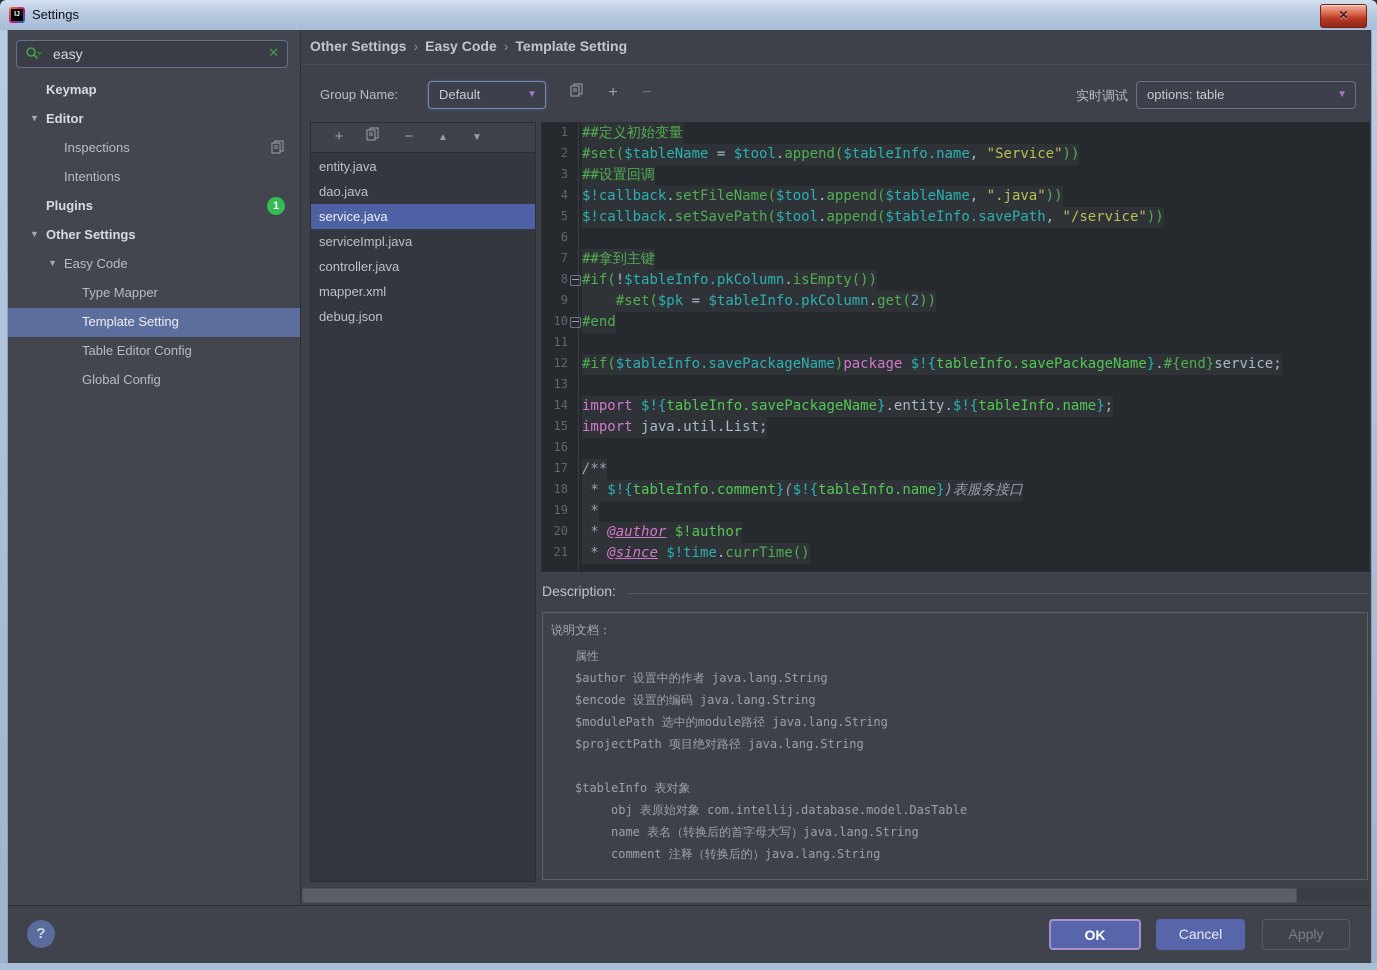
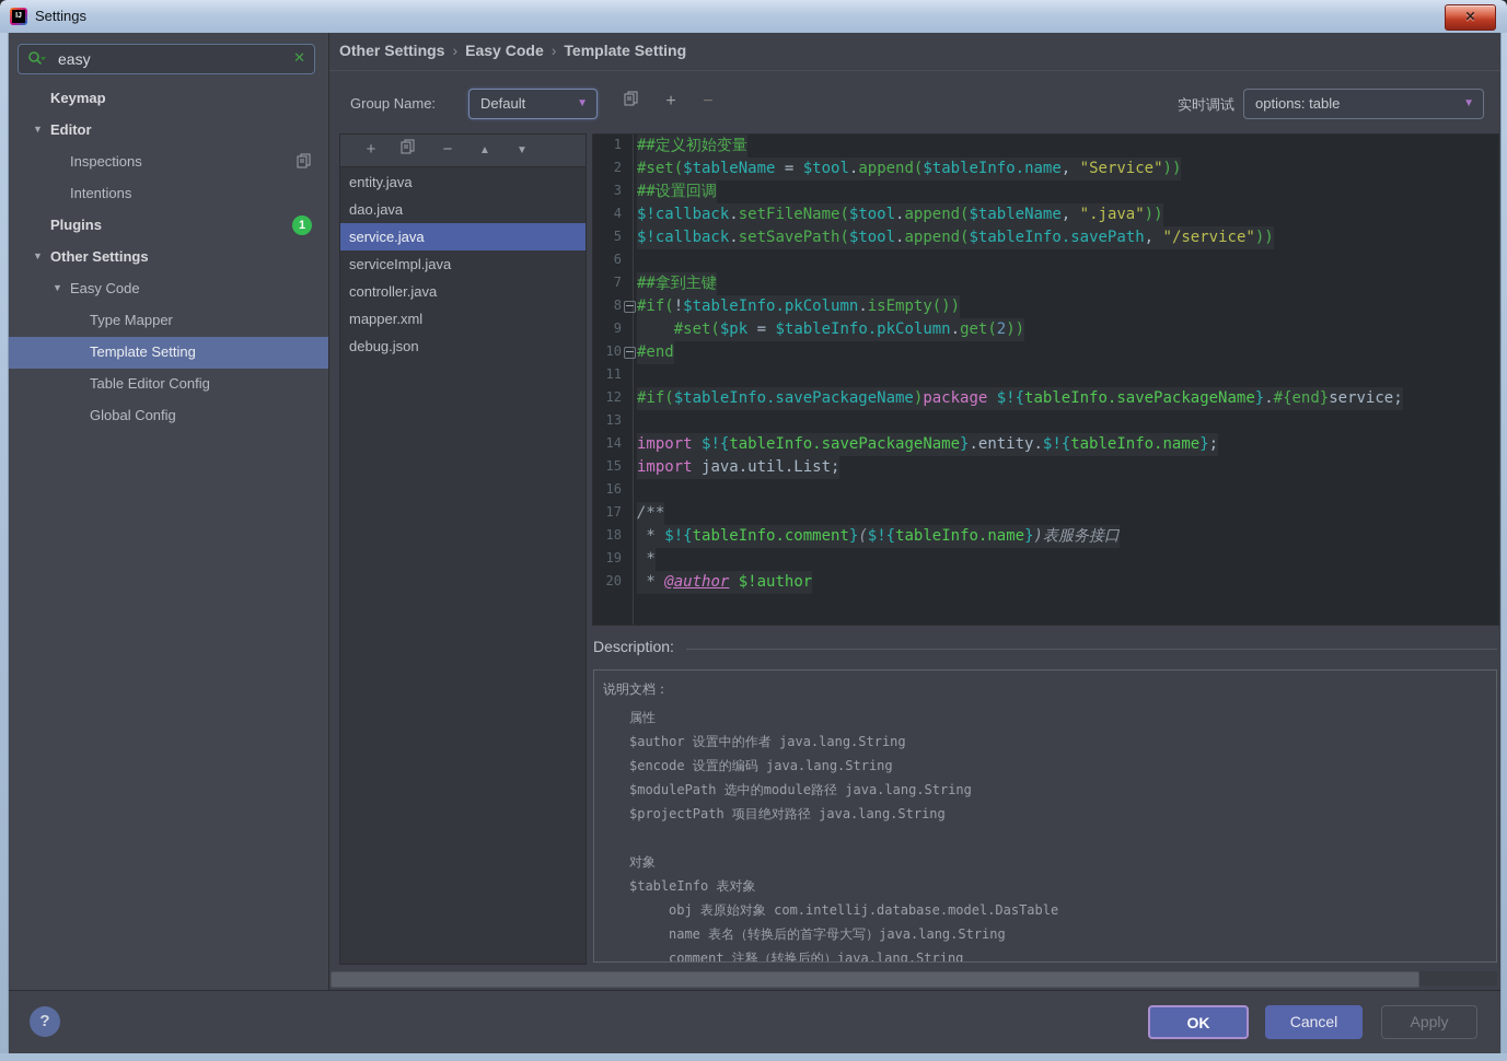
  Settings
  ✕
  easy
  ✕
  Keymap
  ▼
  Editor
  Inspections
  Intentions
  Plugins
  1
  ▼
  Other Settings
  ▼
  Easy Code
  Type Mapper
  Template Setting
  Table Editor Config
  Global Config
  Other Settings › Easy Code › Template Setting
  Group Name:
  Default
  ▼
  +
  −
  实时调试
  options: table
  ▼
  +
  −
  ▲
  ▼
  entity.java
  dao.java
  service.java
  serviceImpl.java
  controller.java
  mapper.xml
  debug.json
  1
  ##定义初始变量
  2
  #set($tableName = $tool.append($tableInfo.name, "Service"))
  3
  ##设置回调
  4
  $!callback.setFileName($tool.append($tableName, ".java"))
  5
  $!callback.setSavePath($tool.append($tableInfo.savePath, "/service"))
  6
  7
  ##拿到主键
  8
  #if(!$tableInfo.pkColumn.isEmpty())
  9
  #set($pk = $tableInfo.pkColumn.get(2))
  10
  #end
  11
  12
  #if($tableInfo.savePackageName)package $!{tableInfo.savePackageName}.#{end}service;
  13
  14
  import $!{tableInfo.savePackageName}.entity.$!{tableInfo.name};
  15
  import java.util.List;
  16
  17
  /**
  18
  * $!{tableInfo.comment}($!{tableInfo.name})表服务接口
  19
  *
  20
  * @author $!author
- 21
- * @since $!time.currTime()
  Description:
  说明文档：
  属性
  $author 设置中的作者 java.lang.String
  $encode 设置的编码 java.lang.String
  $modulePath 选中的module路径 java.lang.String
  $projectPath 项目绝对路径 java.lang.String
+ 对象
  $tableInfo 表对象
  obj 表原始对象 com.intellij.database.model.DasTable
  name 表名（转换后的首字母大写）java.lang.String
  comment 注释（转换后的）java.lang.String
  ?
  OK
  Cancel
  Apply
